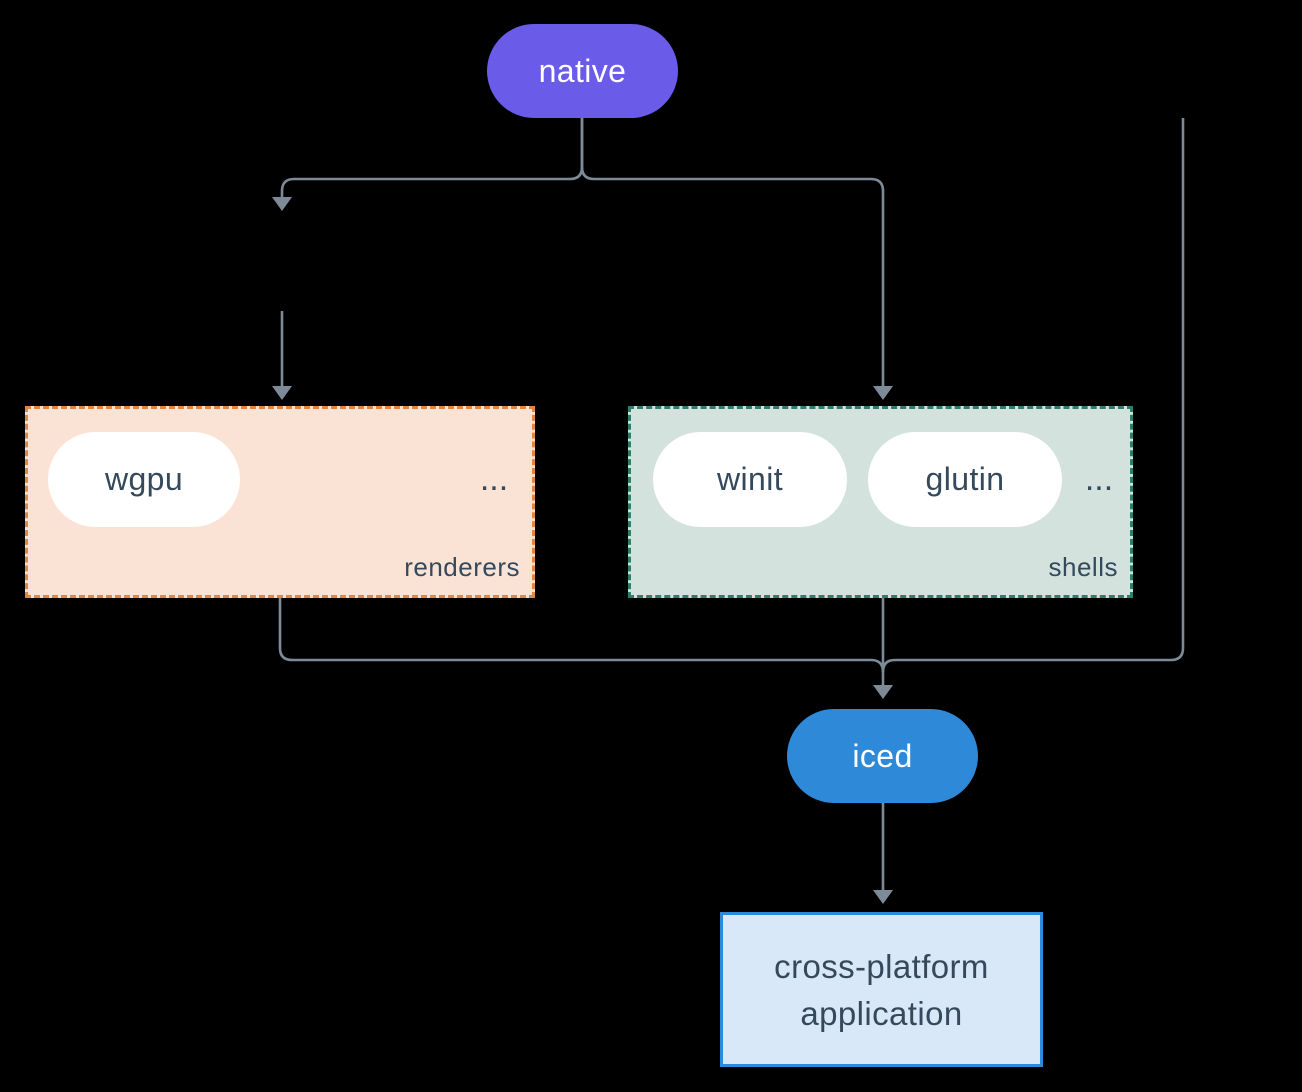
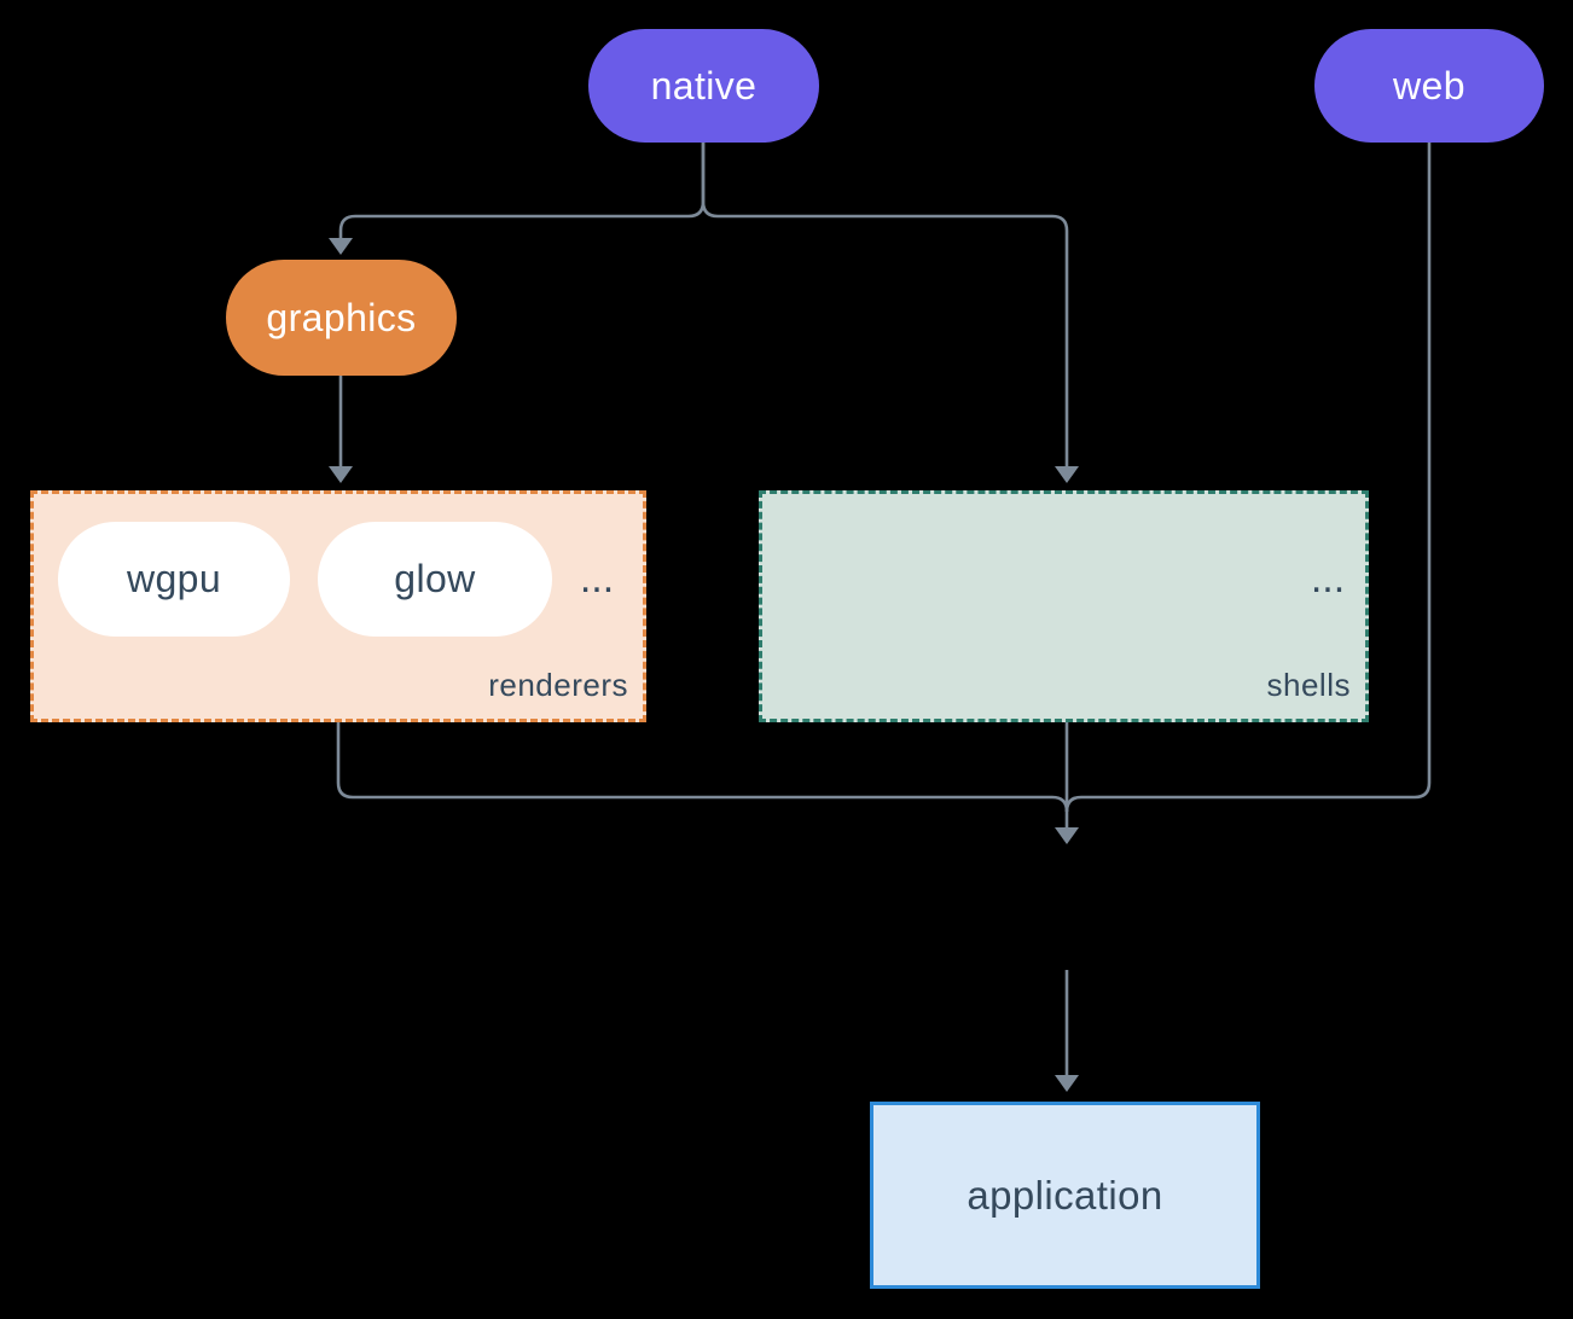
  native
+ web
+ graphics
  wgpu
+ glow
  ...
  renderers
- winit
- glutin
  ...
  shells
- iced
- cross-platform
  application
